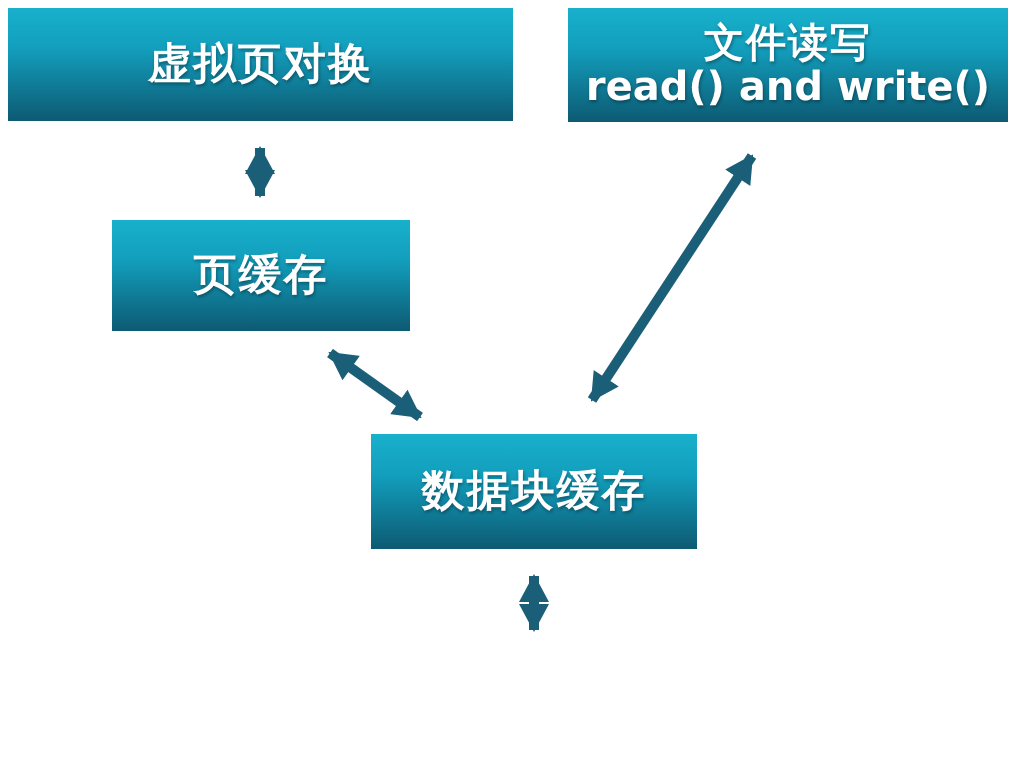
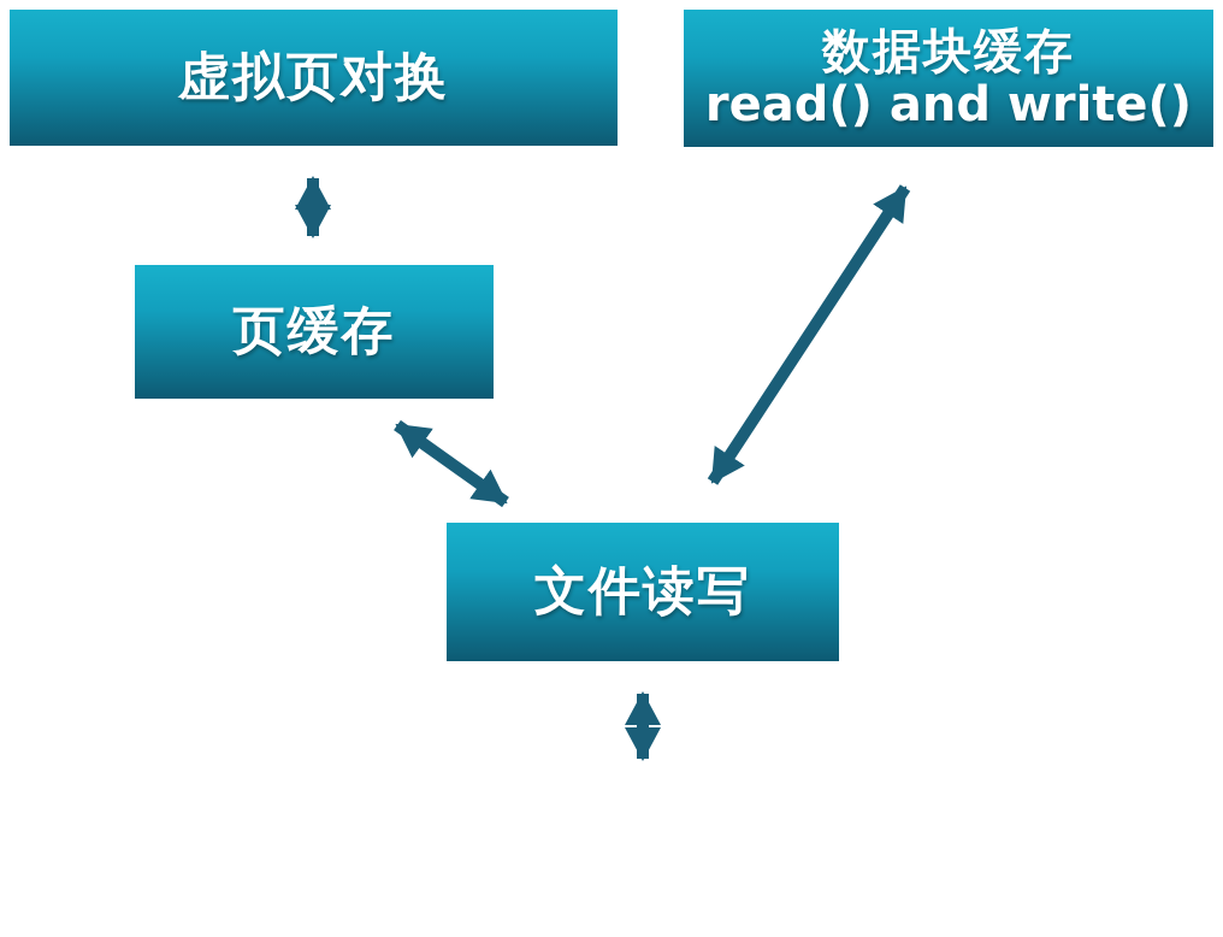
  虚拟页对换
- 文件读写
+ 数据块缓存
  read() and write()
  页缓存
- 数据块缓存
+ 文件读写
